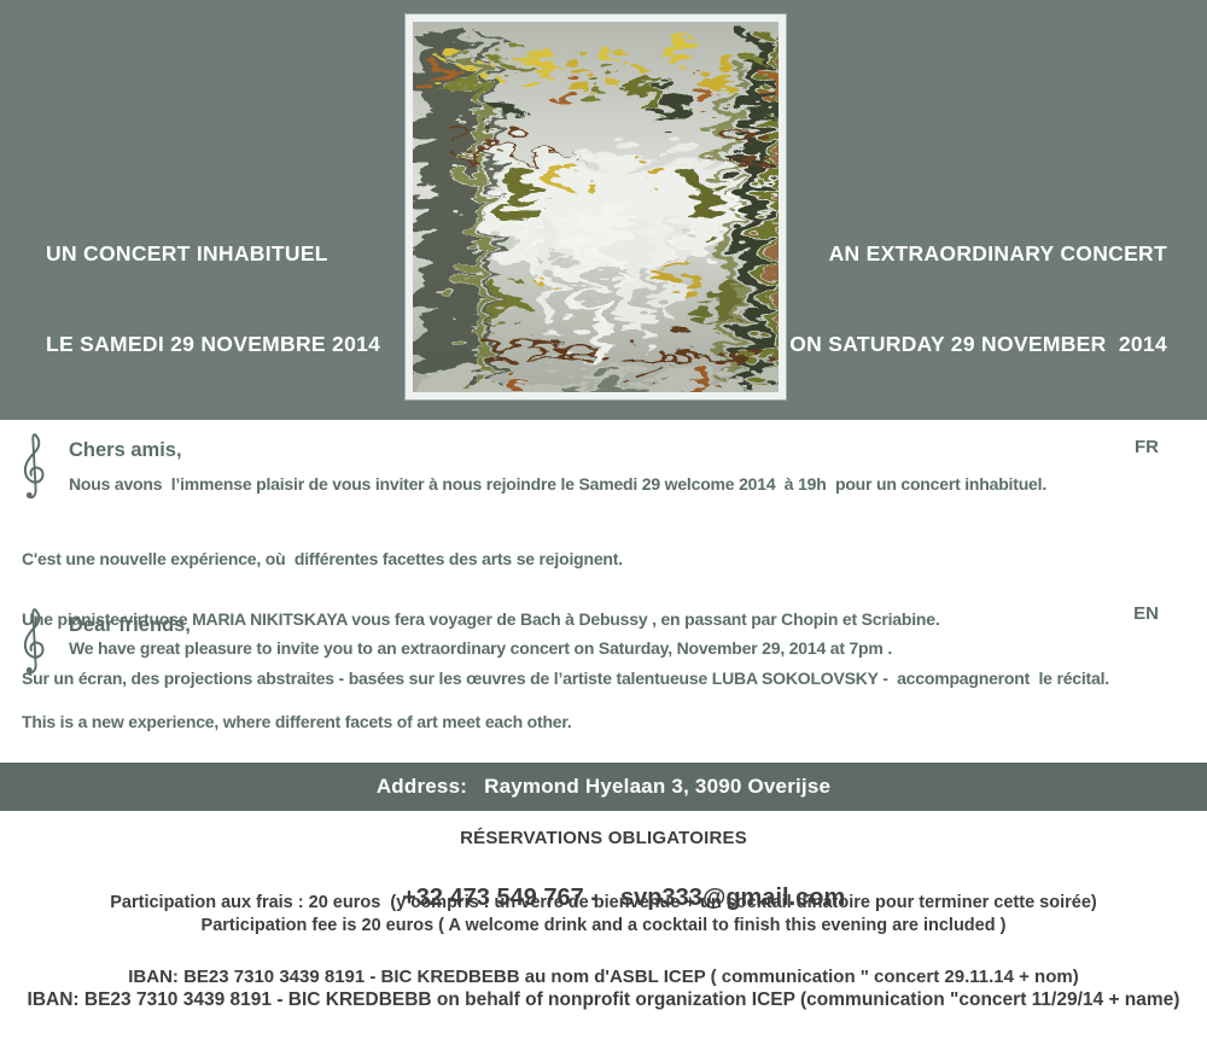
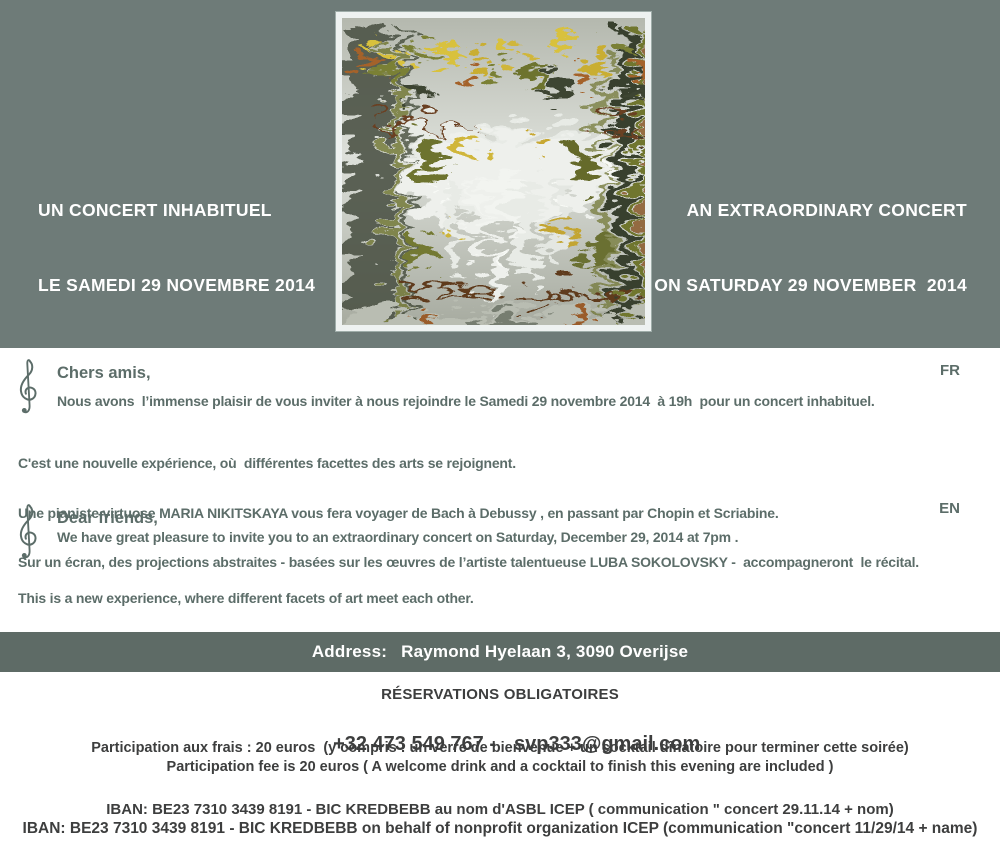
  UN CONCERT INHABITUEL
  LE SAMEDI 29 NOVEMBRE 2014
  AN EXTRAORDINARY CONCERT
  ON SATURDAY 29 NOVEMBER 2014
  FR
  Chers amis,
- Nous avons l’immense plaisir de vous inviter à nous rejoindre le Samedi 29 welcome 2014 à 19h pour un concert inhabituel.
+ Nous avons l’immense plaisir de vous inviter à nous rejoindre le Samedi 29 novembre 2014 à 19h pour un concert inhabituel.
  C'est une nouvelle expérience, où différentes facettes des arts se rejoignent.
  Ue pianiste virtuose MARIA NIKITSKAYA vous fera voyager de Bach à Debussy , en passant par Chopin et Scriabine.
  Sur un écran, des projections abstraites - basées sur les œuvres de l’artiste talentueuse LUBA SOKOLOVSKY - accompagneront le récital.
  EN
  Dear friends,
- We have great pleasure to invite you to an extraordinary concert on Saturday, November 29, 2014 at 7pm .
+ We have great pleasure to invite you to an extraordinary concert on Saturday, December 29, 2014 at 7pm .
  This is a new experience, where different facets of art meet each other.
  Address:
  Raymond Hyelaan 3, 3090 Overijse
  RÉSERVATIONS OBLIGATOIRES
  +32 473 549 767 - svp333@gmail.com
  Participation aux frais : 20 euros (y compris : un verre de bienvenue + un cocktail dînatoire pour terminer cette soirée)
  Participation fee is 20 euros ( A welcome drink and a cocktail to finish this evening are included )
  IBAN: BE23 7310 3439 8191 - BIC KREDBEBB au nom d'ASBL ICEP ( communication " concert 29.11.14 + nom)
  IBAN: BE23 7310 3439 8191 - BIC KREDBEBB on behalf of nonprofit organization ICEP (communication "concert 11/29/14 + name)
